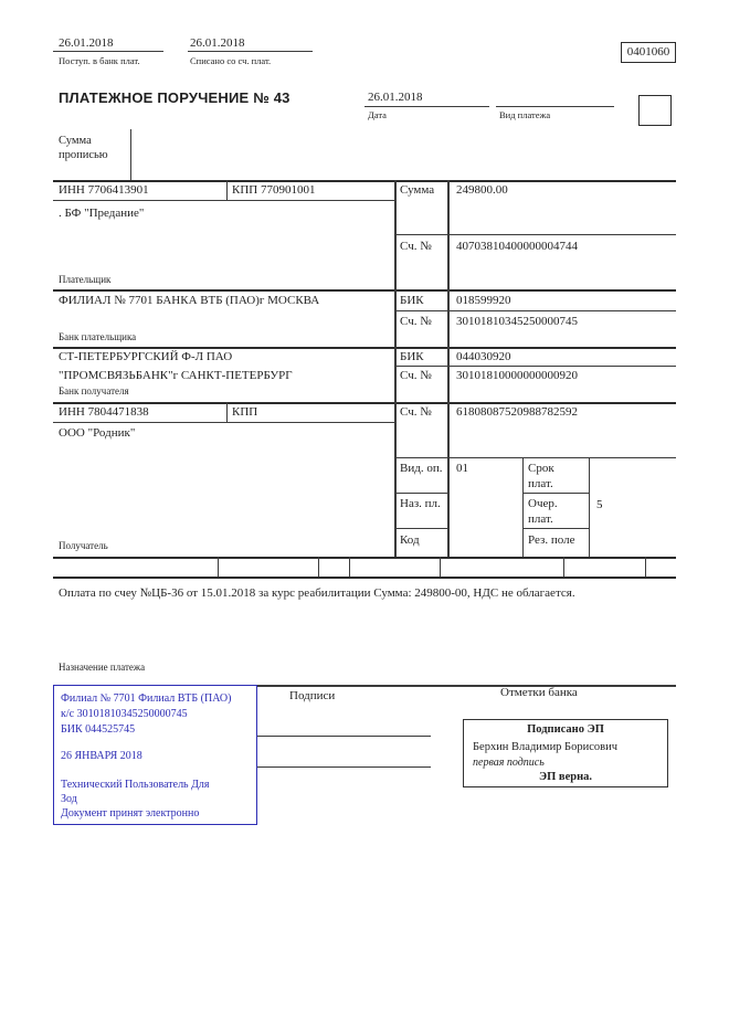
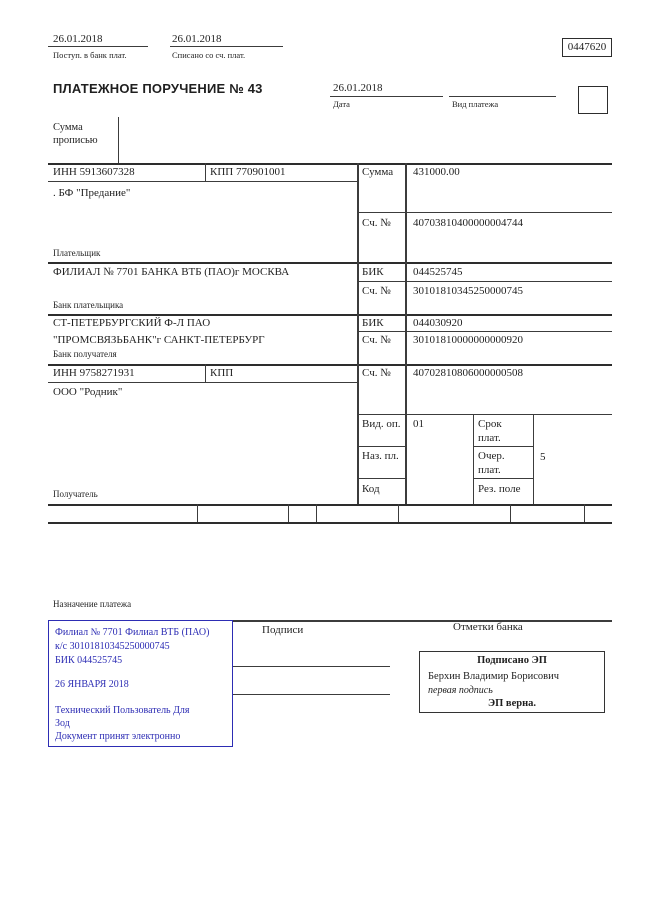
  26.01.2018
  Поступ. в банк плат.
  26.01.2018
  Списано со сч. плат.
- 0401060
+ 0447620
  ПЛАТЕЖНОЕ ПОРУЧЕНИЕ № 43
  26.01.2018
  Дата
  Вид платежа
  Сумма
  прописью
- ИНН 7706413901
+ ИНН 5913607328
  КПП 770901001
  Сумма
- 249800.00
+ 431000.00
  . БФ "Предание"
  Сч. №
  40703810400000004744
  Плательщик
  ФИЛИАЛ № 7701 БАНКА ВТБ (ПАО)г МОСКВА
  БИК
- 018599920
+ 044525745
  Сч. №
  30101810345250000745
  Банк плательщика
  СТ-ПЕТЕРБУРГСКИЙ Ф-Л ПАО
  БИК
  044030920
  "ПРОМСВЯЗЬБАНК"г САНКТ-ПЕТЕРБУРГ
  Сч. №
  30101810000000000920
  Банк получателя
- ИНН 7804471838
+ ИНН 9758271931
  КПП
  Сч. №
- 61808087520988782592
+ 40702810806000000508
  ООО "Родник"
  Получатель
  Вид. оп.
  01
  Срок
  плат.
  Наз. пл.
  Очер.
  плат.
  5
  Код
  Рез. поле
- Оплата по счеу №ЦБ-36 от 15.01.2018 за курс реабилитации Сумма: 249800-00, НДС не облагается.
  Назначение платежа
  Подписи
  Отметки банка
  Подписано ЭП
  Берхин Владимир Борисович
  первая подпись
  ЭП верна.
  Филиал № 7701 Филиал ВТБ (ПАО)
  к/с 30101810345250000745
  БИК 044525745
  26 ЯНВАРЯ 2018
  Технический Пользователь Для
  Зод
  Документ принят электронно
